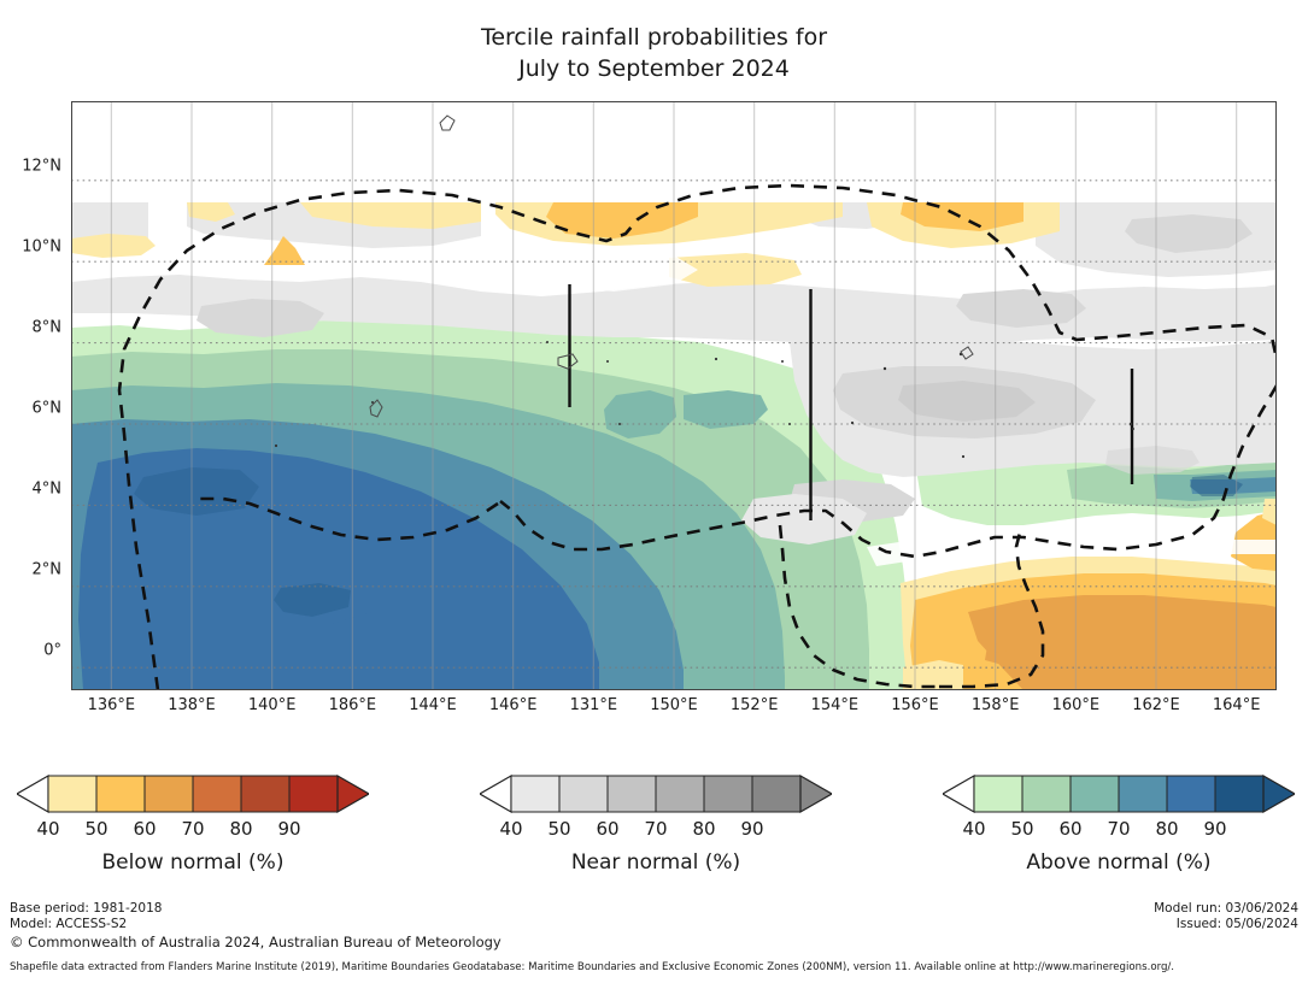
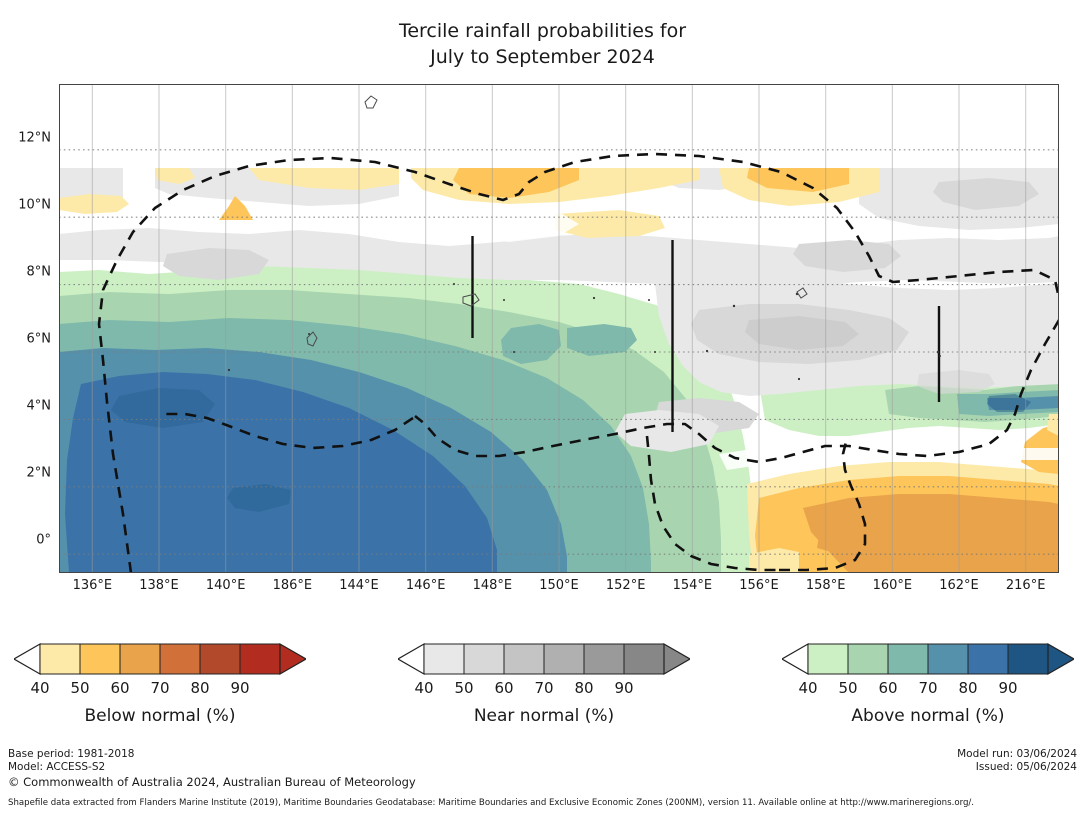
  Tercile rainfall probabilities for
  July to September 2024
  136°E
  138°E
  140°E
  186°E
  144°E
  146°E
- 131°E
+ 148°E
  150°E
  152°E
  154°E
  156°E
  158°E
  160°E
  162°E
- 164°E
+ 216°E
  0°
  2°N
  4°N
  6°N
  8°N
  10°N
  12°N
  40
  50
  60
  70
  80
  90
  Below normal (%)
  40
  50
  60
  70
  80
  90
  Near normal (%)
  40
  50
  60
  70
  80
  90
  Above normal (%)
  Base period: 1981-2018
  Model: ACCESS-S2
  © Commonwealth of Australia 2024, Australian Bureau of Meteorology
  Model run: 03/06/2024
  Issued: 05/06/2024
  Shapefile data extracted from Flanders Marine Institute (2019), Maritime Boundaries Geodatabase: Maritime Boundaries and Exclusive Economic Zones (200NM), version 11. Available online at http://www.marineregions.org/.
